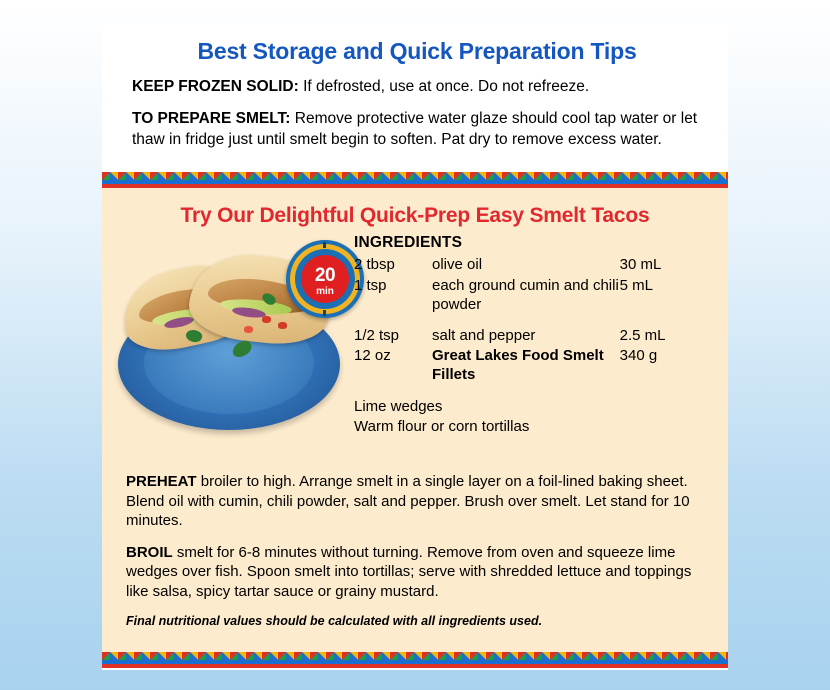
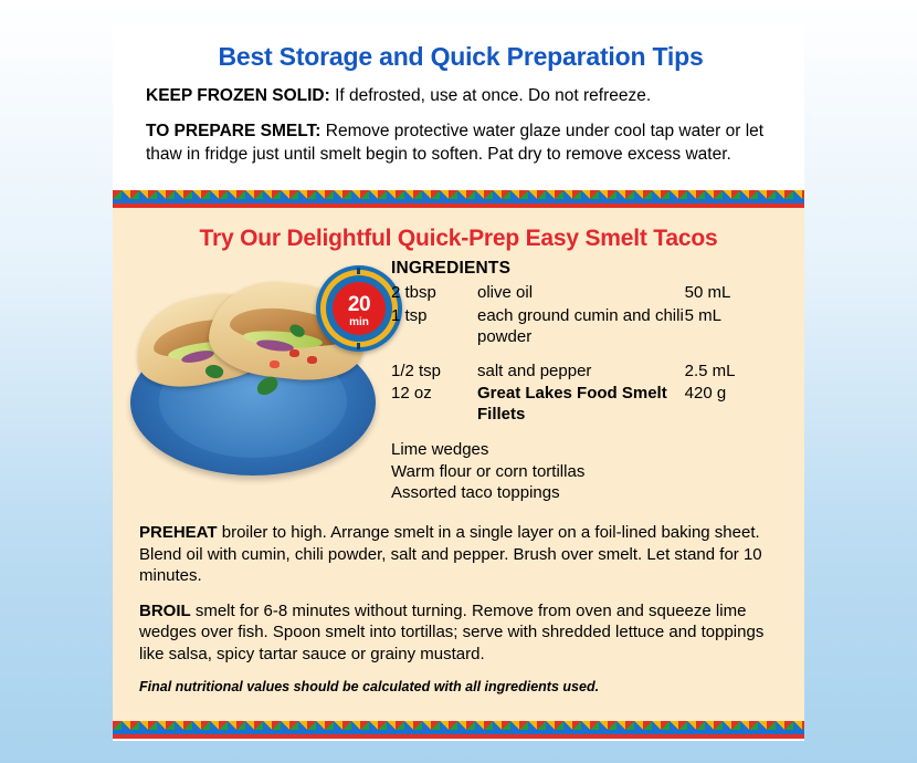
  Best Storage and Quick Preparation Tips
  KEEP FROZEN SOLID: If defrosted, use at once. Do not refreeze.
- TO PREPARE SMELT: Remove protective water glaze should cool tap water or let thaw in fridge just until smelt begin to soften. Pat dry to remove excess water.
+ TO PREPARE SMELT: Remove protective water glaze under cool tap water or let thaw in fridge just until smelt begin to soften. Pat dry to remove excess water.
  Try Our Delightful Quick-Prep Easy Smelt Tacos
  20
  min
  INGREDIENTS
- 2 tbsp	olive oil	30 mL
+ 2 tbsp	olive oil	50 mL
  1 tsp	each ground cumin and chili powder	5 mL
  1/2 tsp	salt and pepper	2.5 mL
- 12 oz	Great Lakes Food Smelt Fillets	340 g
+ 12 oz	Great Lakes Food Smelt Fillets	420 g
  Lime wedges
  Warm flour or corn tortillas
+ Assorted taco toppings
  PREHEAT broiler to high. Arrange smelt in a single layer on a foil-lined baking sheet. Blend oil with cumin, chili powder, salt and pepper. Brush over smelt. Let stand for 10 minutes.
  BROIL smelt for 6-8 minutes without turning. Remove from oven and squeeze lime wedges over fish. Spoon smelt into tortillas; serve with shredded lettuce and toppings like salsa, spicy tartar sauce or grainy mustard.
  Final nutritional values should be calculated with all ingredients used.
